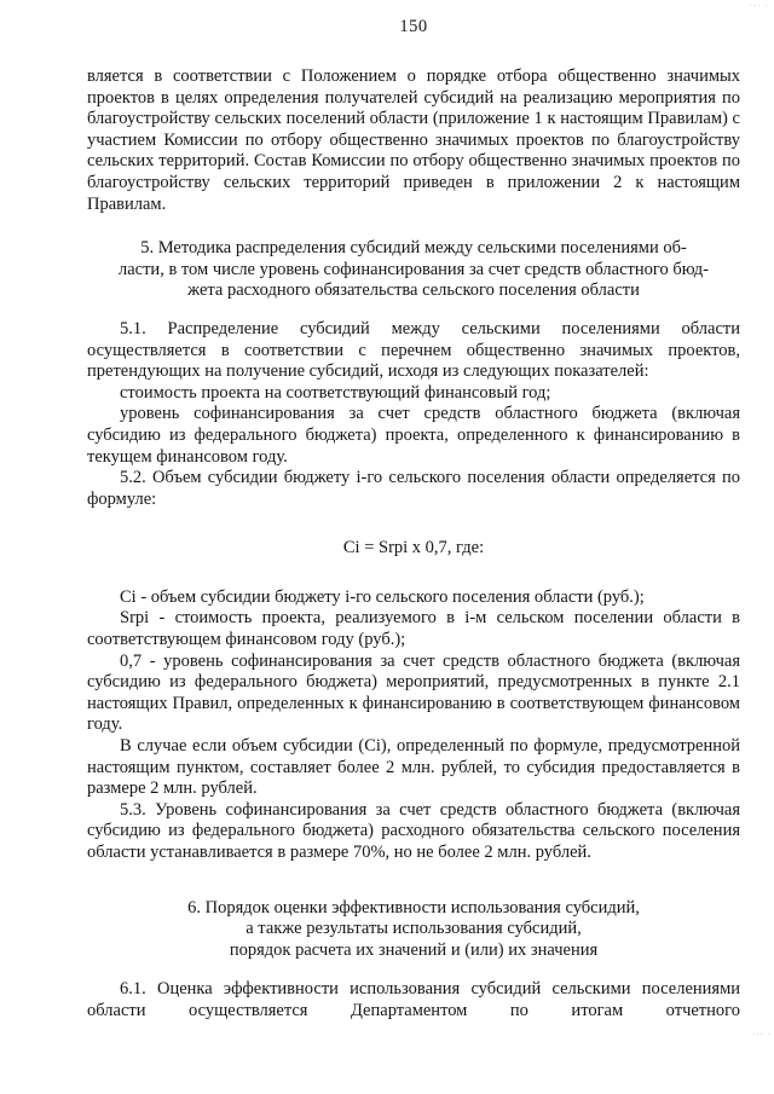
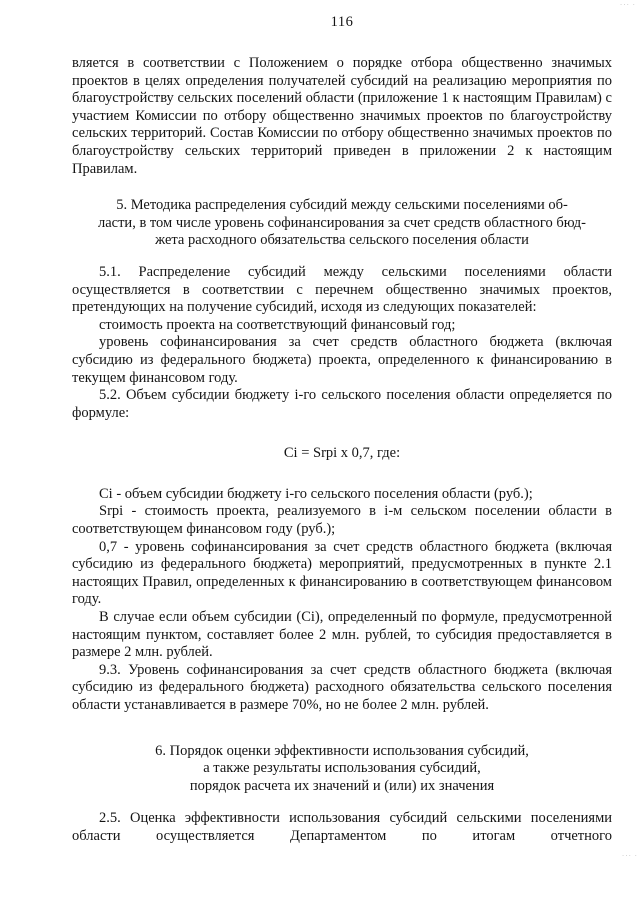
- 150
+ 116
  вляется в соответствии с Положением о порядке отбора общественно значимых проектов в целях определения получателей субсидий на реализацию мероприятия по благоустройству сельских поселений области (приложение 1 к настоящим Правилам) с участием Комиссии по отбору общественно значимых проектов по благоустройству сельских территорий. Состав Комиссии по отбору общественно значимых проектов по благоустройству сельских территорий приведен в приложении 2 к настоящим Правилам.
  5. Методика распределения субсидий между сельскими поселениями об-
  ласти, в том числе уровень софинансирования за счет средств областного бюд-
  жета расходного обязательства сельского поселения области
  5.1. Распределение субсидий между сельскими поселениями области осуществляется в соответствии с перечнем общественно значимых проектов, претендующих на получение субсидий, исходя из следующих показателей:
  стоимость проекта на соответствующий финансовый год;
  уровень софинансирования за счет средств областного бюджета (включая субсидию из федерального бюджета) проекта, определенного к финансированию в текущем финансовом году.
  5.2. Объем субсидии бюджету i-го сельского поселения области определяется по формуле:
  Ci = Srpi x 0,7, где:
  Ci - объем субсидии бюджету i-го сельского поселения области (руб.);
  Srpi - стоимость проекта, реализуемого в i-м сельском поселении области в соответствующем финансовом году (руб.);
  0,7 - уровень софинансирования за счет средств областного бюджета (включая субсидию из федерального бюджета) мероприятий, предусмотренных в пункте 2.1 настоящих Правил, определенных к финансированию в соответствующем финансовом году.
  В случае если объем субсидии (Ci), определенный по формуле, предусмотренной настоящим пунктом, составляет более 2 млн. рублей, то субсидия предоставляется в размере 2 млн. рублей.
- 5.3. Уровень софинансирования за счет средств областного бюджета (включая субсидию из федерального бюджета) расходного обязательства сельского поселения области устанавливается в размере 70%, но не более 2 млн. рублей.
+ 9.3. Уровень софинансирования за счет средств областного бюджета (включая субсидию из федерального бюджета) расходного обязательства сельского поселения области устанавливается в размере 70%, но не более 2 млн. рублей.
  6. Порядок оценки эффективности использования субсидий,
  а также результаты использования субсидий,
  порядок расчета их значений и (или) их значения
- 6.1. Оценка эффективности использования субсидий сельскими поселениями области осуществляется Департаментом по итогам отчетного
+ 2.5. Оценка эффективности использования субсидий сельскими поселениями области осуществляется Департаментом по итогам отчетного
  ··· ·
  ··· ·
